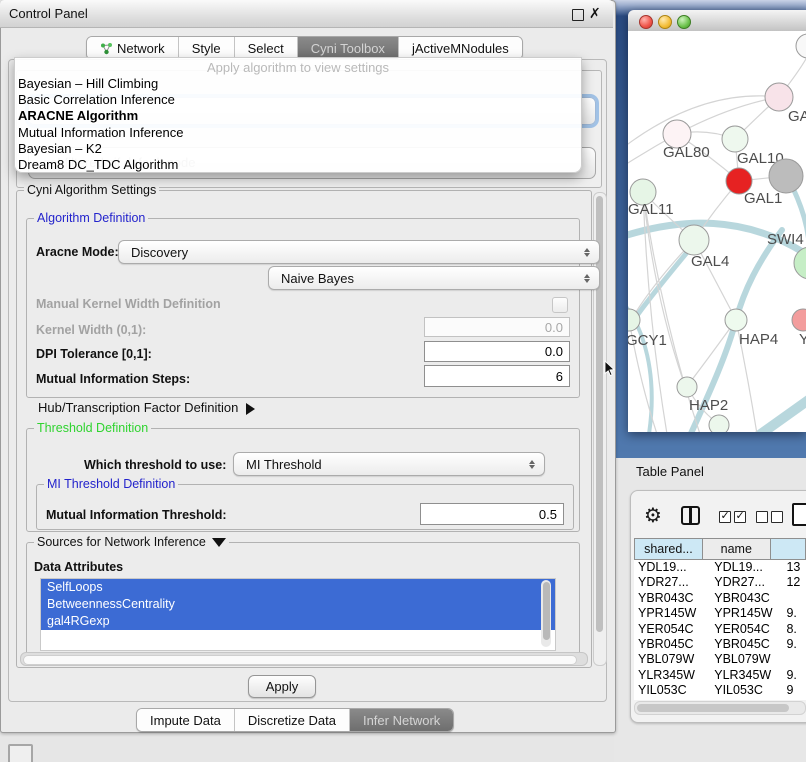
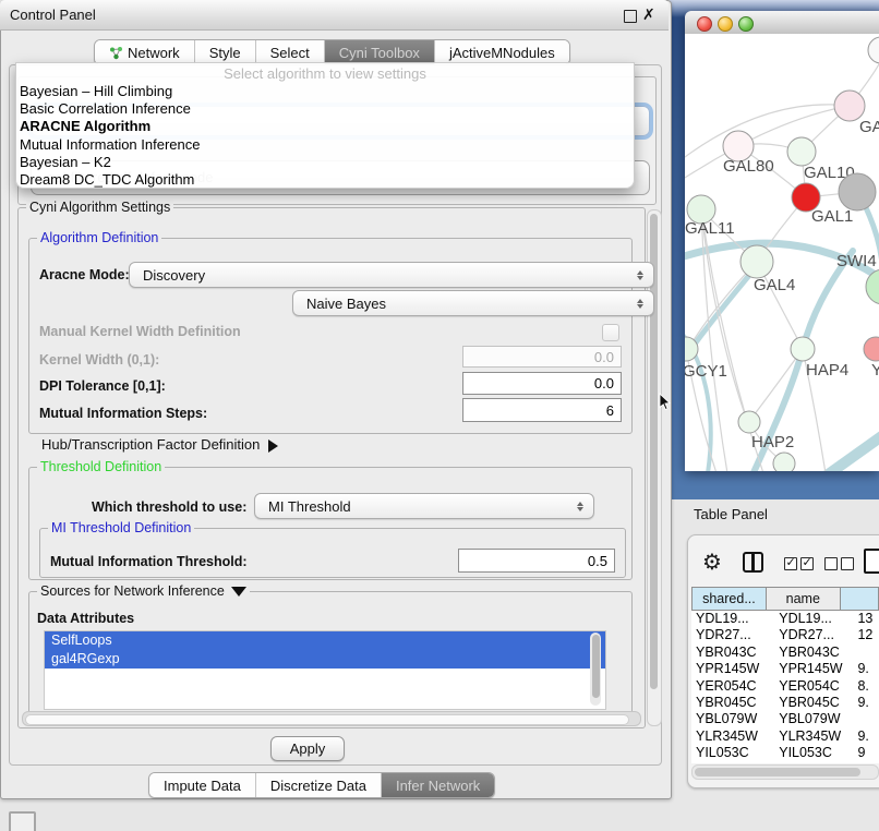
  GAL80
  GAL10
  GAL1
  GAL11
  SWI4
  GAL4
  GCY1
  HAP4
  Y
  HAP2
  Table Panel
  ⚙
  shared...
  name
  YDL19...
  YDL19...
  13
  YDR27...
  YDR27...
  12
  YBR043C
  YBR043C
  YPR145W
  YPR145W
  9.
  YER054C
  YER054C
  8.
  YBR045C
  YBR045C
  9.
  YBL079W
  YBL079W
  YLR345W
  YLR345W
  9.
  YIL053C
  YIL053C
  9
  Control Panel
  ✗
  Network
  Style
  Select
  Cyni Toolbox
  jActiveMNodules
  Cyni Algorithm Settings
  Algorithm Definition
  Aracne Mode:
  Discovery
  Naive Bayes
  Manual Kernel Width Definition
  Kernel Width (0,1):
  0.0
  DPI Tolerance [0,1]:
  0.0
  Mutual Information Steps:
  6
  Hub/Transcription Factor Definition
  Threshold Definition
  Which threshold to use:
  MI Threshold
  MI Threshold Definition
  Mutual Information Threshold:
  0.5
  Sources for Network Inference
  Data Attributes
  SelfLoops
- BetweennessCentrality
  gal4RGexp
  Apply
  Impute Data
  Discretize Data
  Infer Network
- Apply algorithm to view settings
+ Select algorithm to view settings
  Bayesian – Hill Climbing
  Basic Correlation Inference
  ARACNE Algorithm
  Mutual Information Inference
  Bayesian – K2
  Dream8 DC_TDC Algorithm
